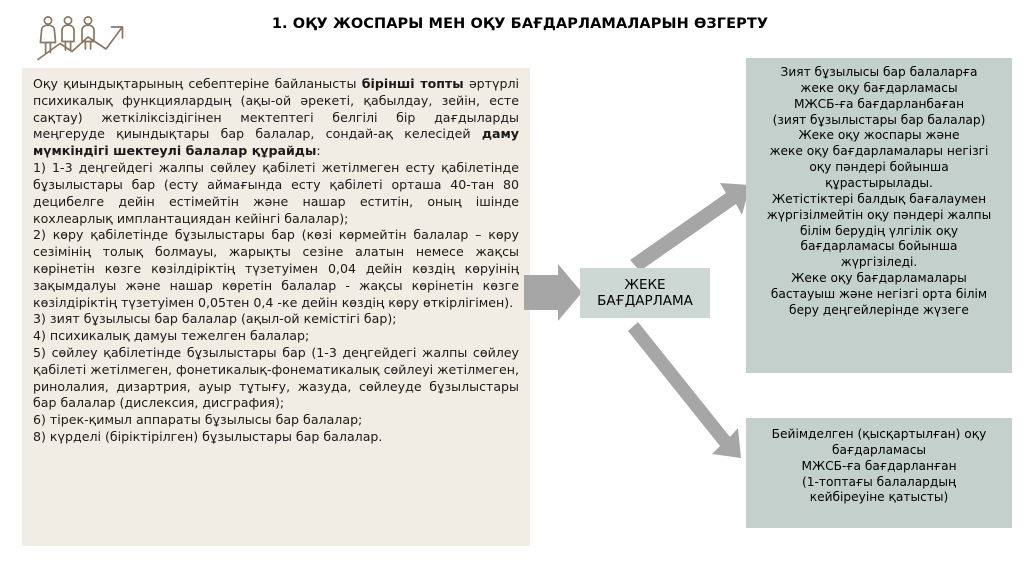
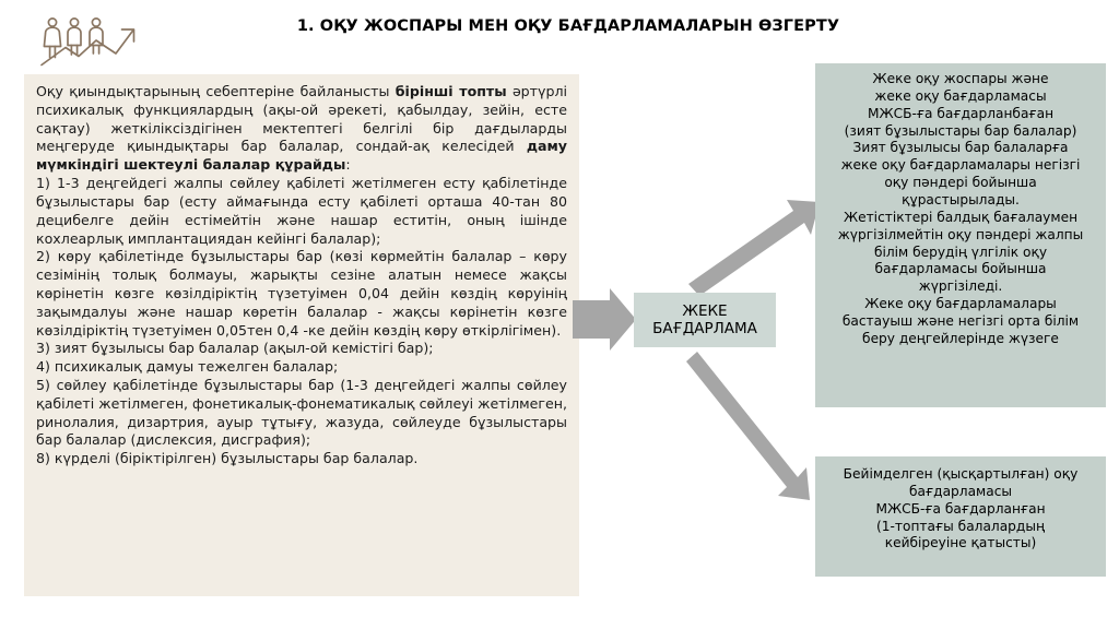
  1. ОҚУ ЖОСПАРЫ МЕН ОҚУ БАҒДАРЛАМАЛАРЫН ӨЗГЕРТУ
  Оқу қиындықтарының себептеріне байланысты бірінші топты әртүрлі психикалық функциялардың (ақы-ой әрекеті, қабылдау, зейін, есте сақтау) жеткіліксіздігінен мектептегі белгілі бір дағдыларды меңгеруде қиындықтары бар балалар, сондай-ақ келесідей даму мүмкіндігі шектеулі балалар құрайды:
  1) 1-3 деңгейдегі жалпы сөйлеу қабілеті жетілмеген есту қабілетінде бұзылыстары бар (есту аймағында есту қабілеті орташа 40-тан 80 децибелге дейін естімейтін және нашар еститін, оның ішінде кохлеарлық имплантациядан кейінгі балалар);
  2) көру қабілетінде бұзылыстары бар (көзі көрмейтін балалар – көру сезімінің толық болмауы, жарықты сезіне алатын немесе жақсы көрінетін көзге көзілдіріктің түзетуімен 0,04 дейін көздің көруінің зақымдалуы және нашар көретін балалар - жақсы көрінетін көзге көзілдіріктің түзетуімен 0,05тен 0,4 -ке дейін көздің көру өткірлігімен).
  3) зият бұзылысы бар балалар (ақыл-ой кемістігі бар);
  4) психикалық дамуы тежелген балалар;
  5) сөйлеу қабілетінде бұзылыстары бар (1-3 деңгейдегі жалпы сөйлеу қабілеті жетілмеген, фонетикалық-фонематикалық сөйлеуі жетілмеген, ринолалия, дизартрия, ауыр тұтығу, жазуда, сөйлеуде бұзылыстары бар балалар (дислексия, дисграфия);
- 6) тірек-қимыл аппараты бұзылысы бар балалар;
  8) күрделі (біріктірілген) бұзылыстары бар балалар.
  ЖЕКЕ
  БАҒДАРЛАМА
- Зият бұзылысы бар балаларға
+ Жеке оқу жоспары және
  жеке оқу бағдарламасы
  МЖСБ-ға бағдарланбаған
  (зият бұзылыстары бар балалар)
- Жеке оқу жоспары және
+ Зият бұзылысы бар балаларға
  жеке оқу бағдарламалары негізгі
  оқу пәндері бойынша
  құрастырылады.
  Жетістіктері балдық бағалаумен
  жүргізілмейтін оқу пәндері жалпы
  білім берудің үлгілік оқу
  бағдарламасы бойынша
  жүргізіледі.
  Жеке оқу бағдарламалары
  бастауыш және негізгі орта білім
  беру деңгейлерінде жүзеге
  Бейімделген (қысқартылған) оқу
  бағдарламасы
  МЖСБ-ға бағдарланған
  (1-топтағы балалардың
  кейбіреуіне қатысты)
